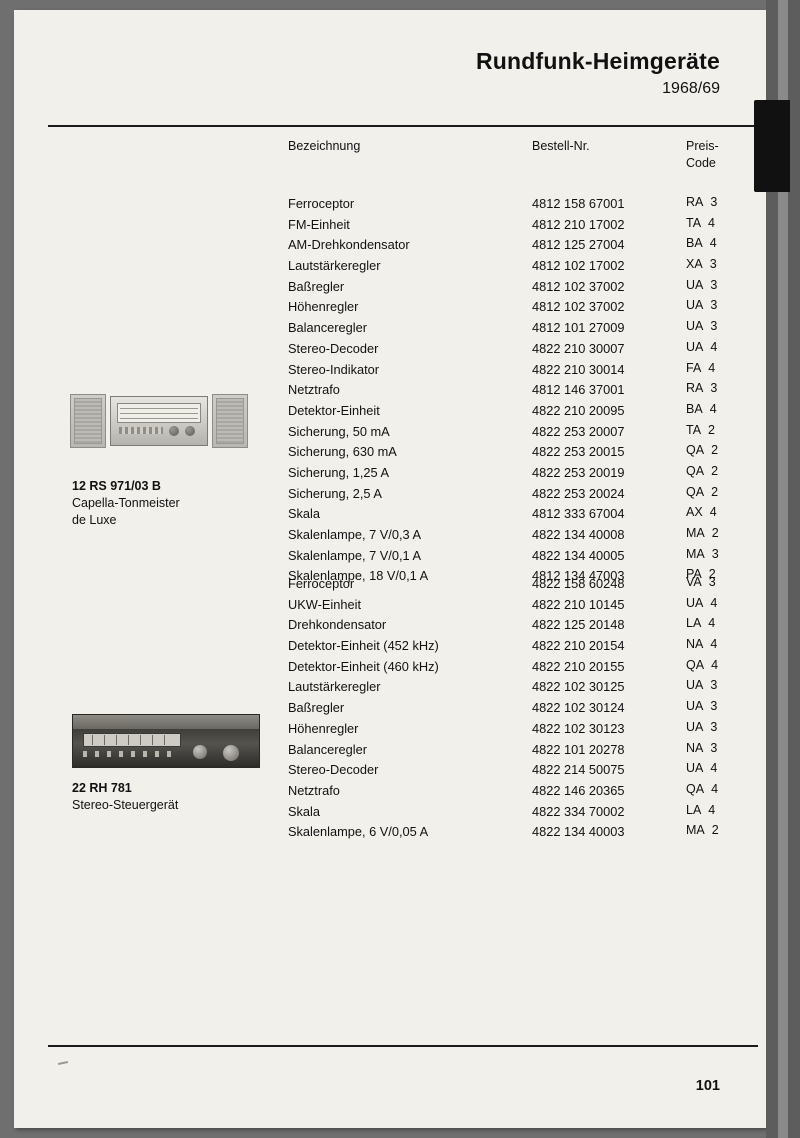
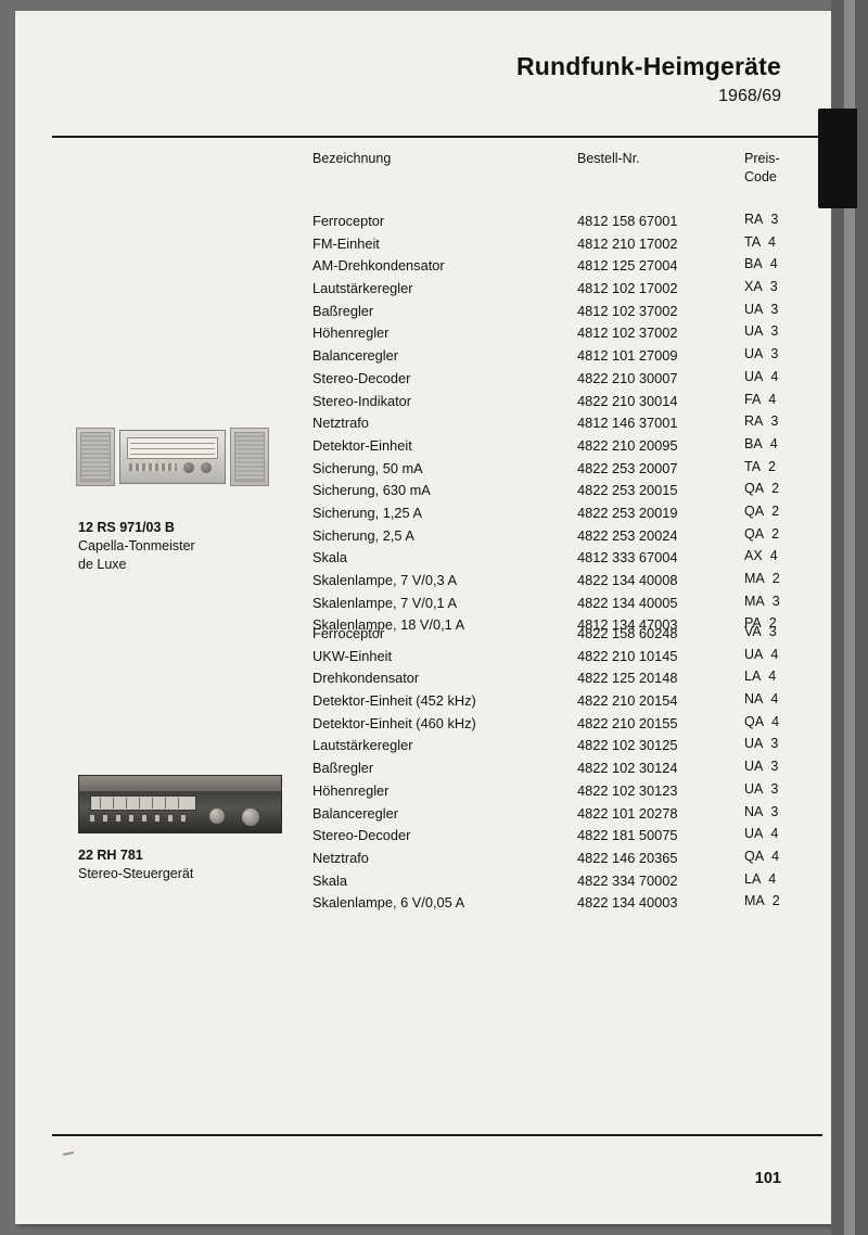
  Rundfunk-Heimgeräte
  1968/69
  Bezeichnung
  Bestell-Nr.
  Preis-
  Code
  12 RS 971/03 B
  Capella-Tonmeister
  de Luxe
  Ferroceptor
  4812 158 67001
  RA 3
  FM-Einheit
  4812 210 17002
  TA 4
  AM-Drehkondensator
  4812 125 27004
  BA 4
  Lautstärkeregler
  4812 102 17002
  XA 3
  Baßregler
  4812 102 37002
  UA 3
  Höhenregler
  4812 102 37002
  UA 3
  Balanceregler
  4812 101 27009
  UA 3
  Stereo-Decoder
  4822 210 30007
  UA 4
  Stereo-Indikator
  4822 210 30014
  FA 4
  Netztrafo
  4812 146 37001
  RA 3
  Detektor-Einheit
  4822 210 20095
  BA 4
  Sicherung, 50 mA
  4822 253 20007
  TA 2
  Sicherung, 630 mA
  4822 253 20015
  QA 2
  Sicherung, 1,25 A
  4822 253 20019
  QA 2
  Sicherung, 2,5 A
  4822 253 20024
  QA 2
  Skala
  4812 333 67004
  AX 4
  Skalenlampe, 7 V/0,3 A
  4822 134 40008
  MA 2
  Skalenlampe, 7 V/0,1 A
  4822 134 40005
  MA 3
  Skalenlampe, 18 V/0,1 A
  4812 134 47003
  PA 2
  22 RH 781
  Stereo-Steuergerät
  Ferroceptor
  4822 158 60248
  VA 3
  UKW-Einheit
  4822 210 10145
  UA 4
  Drehkondensator
  4822 125 20148
  LA 4
  Detektor-Einheit (452 kHz)
  4822 210 20154
  NA 4
  Detektor-Einheit (460 kHz)
  4822 210 20155
  QA 4
  Lautstärkeregler
  4822 102 30125
  UA 3
  Baßregler
  4822 102 30124
  UA 3
  Höhenregler
  4822 102 30123
  UA 3
  Balanceregler
  4822 101 20278
  NA 3
  Stereo-Decoder
- 4822 214 50075
+ 4822 181 50075
  UA 4
  Netztrafo
  4822 146 20365
  QA 4
  Skala
  4822 334 70002
  LA 4
  Skalenlampe, 6 V/0,05 A
  4822 134 40003
  MA 2
  101
